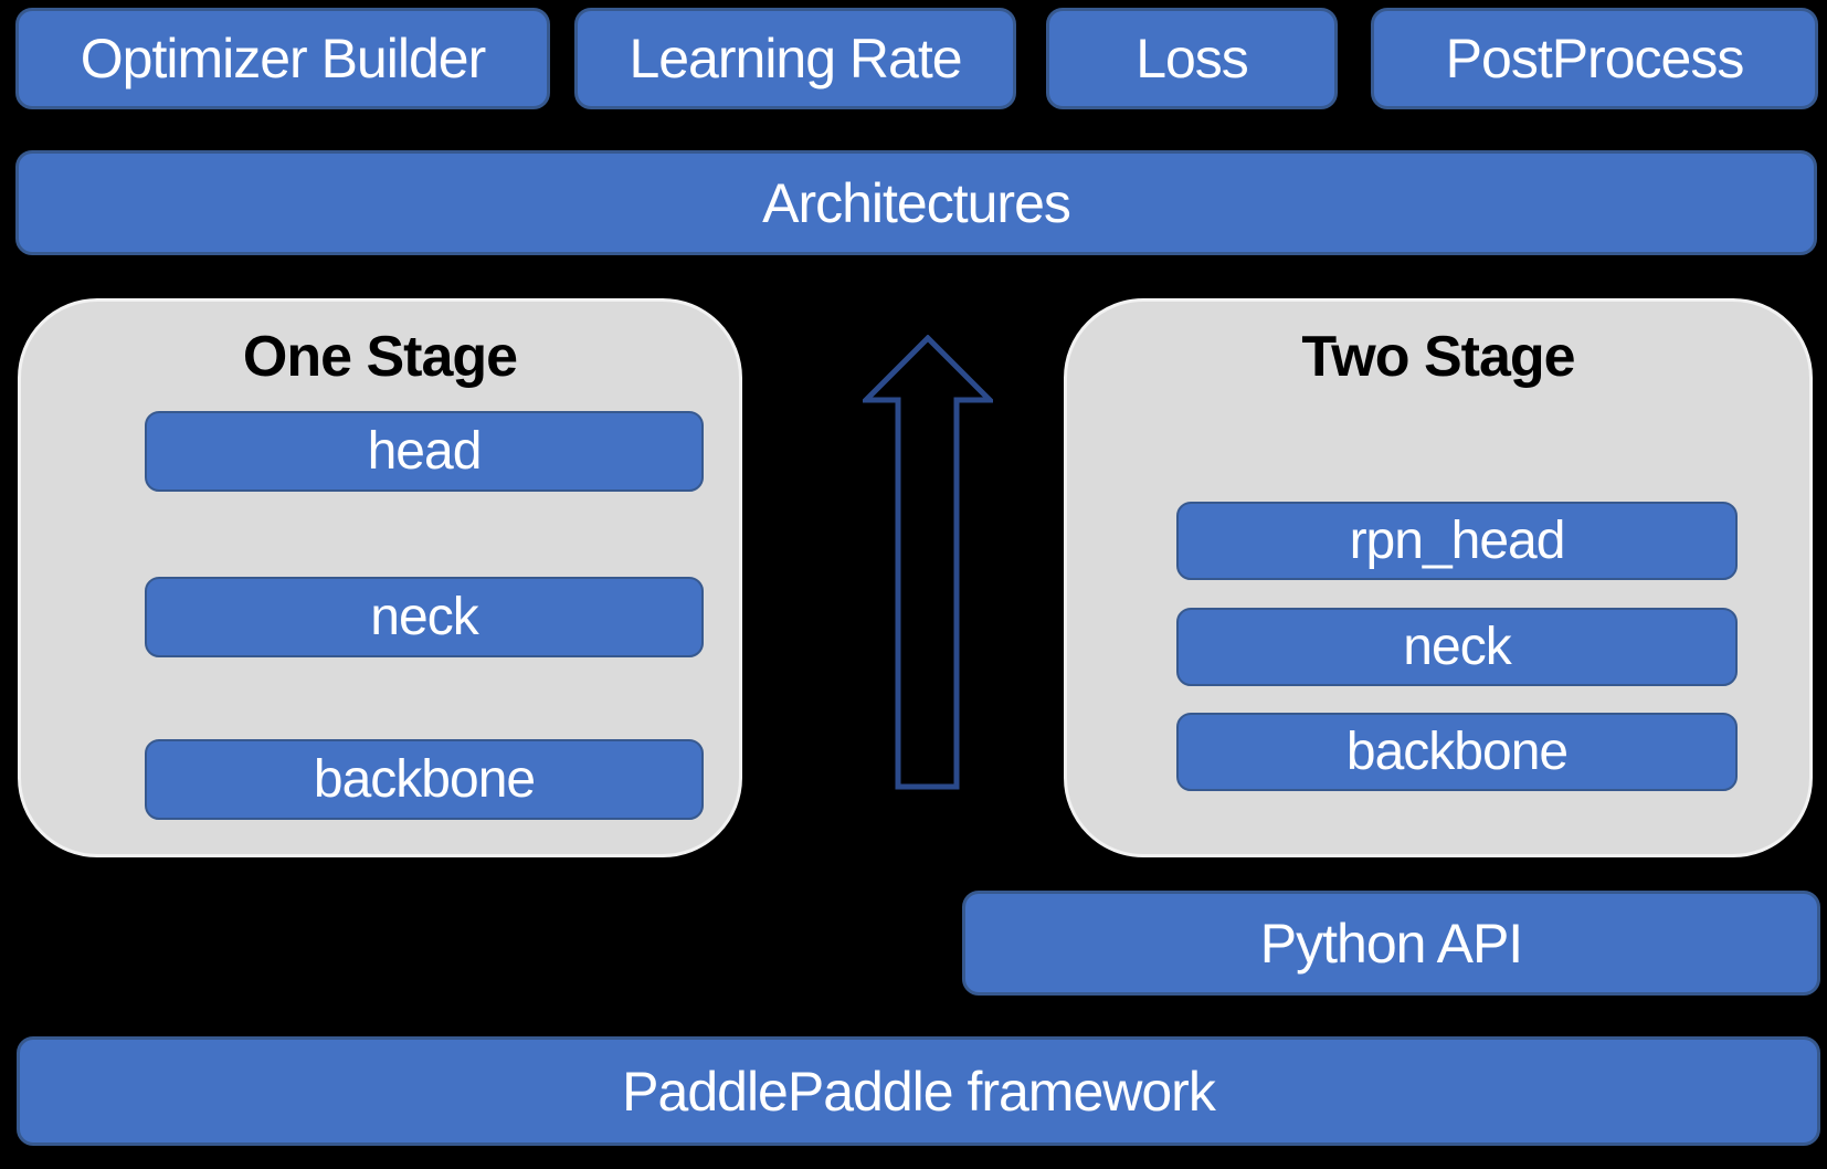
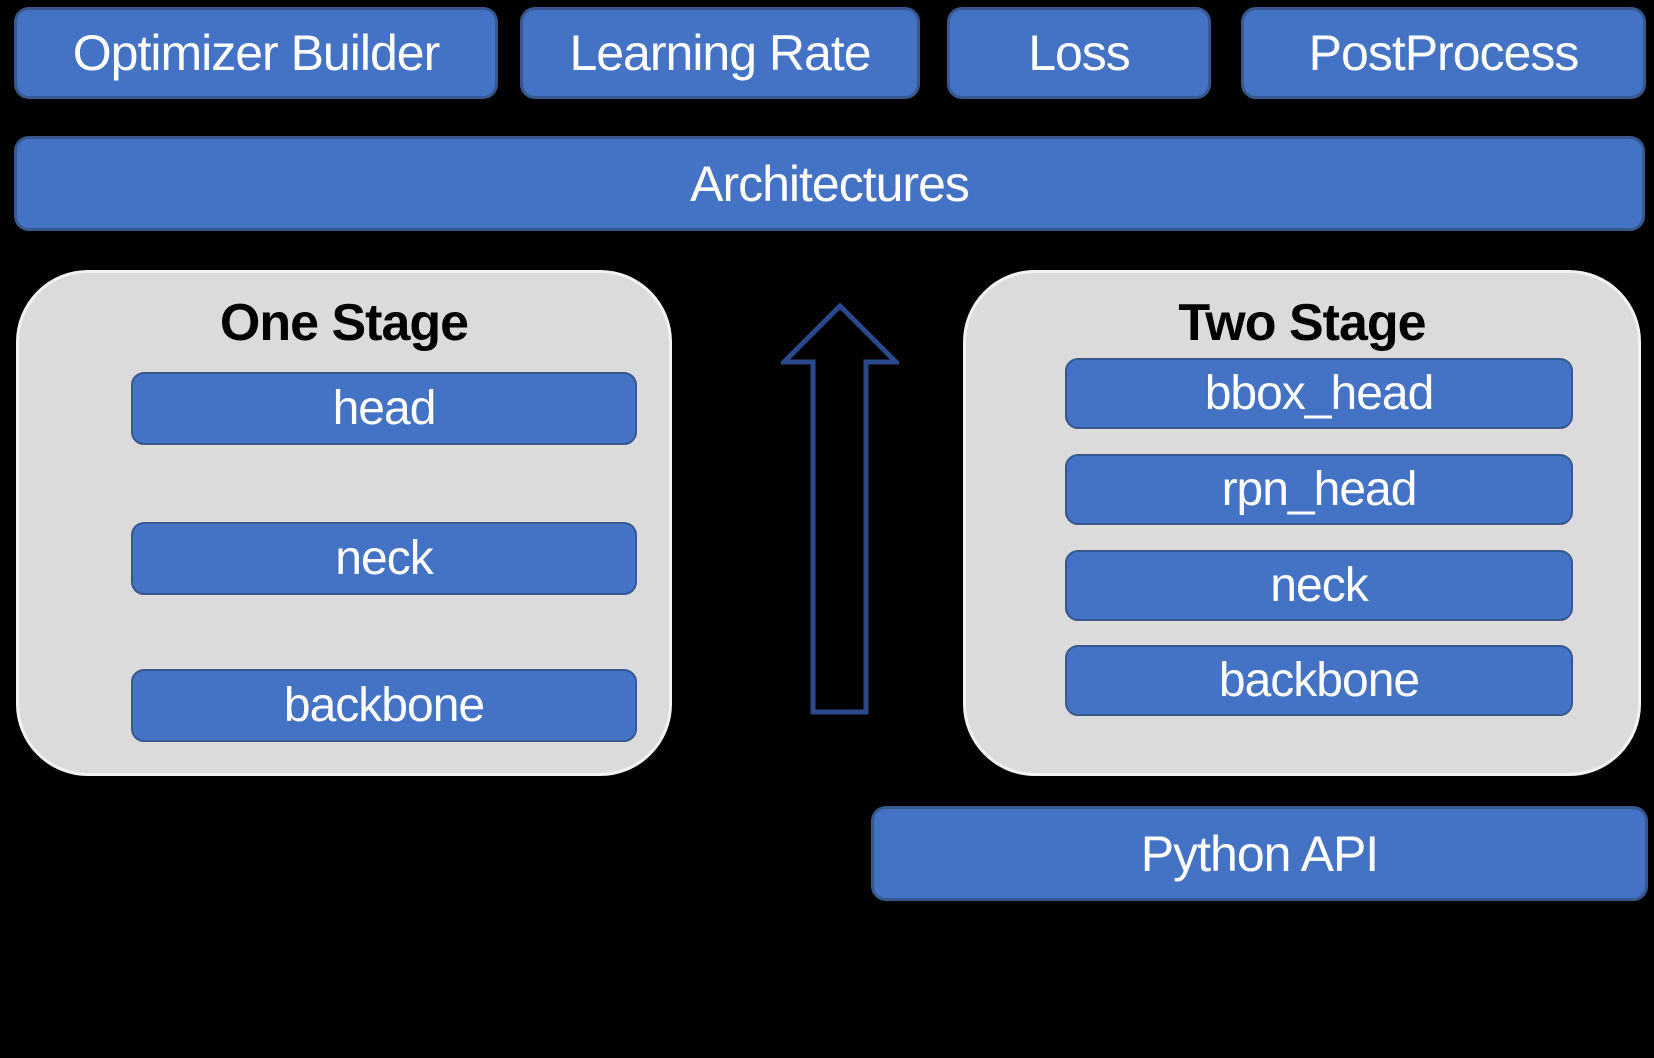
  Optimizer Builder
  Learning Rate
  Loss
  PostProcess
  Architectures
  One Stage
  head
  neck
  backbone
  Two Stage
+ bbox_head
  rpn_head
  neck
  backbone
  Python API
- PaddlePaddle framework
